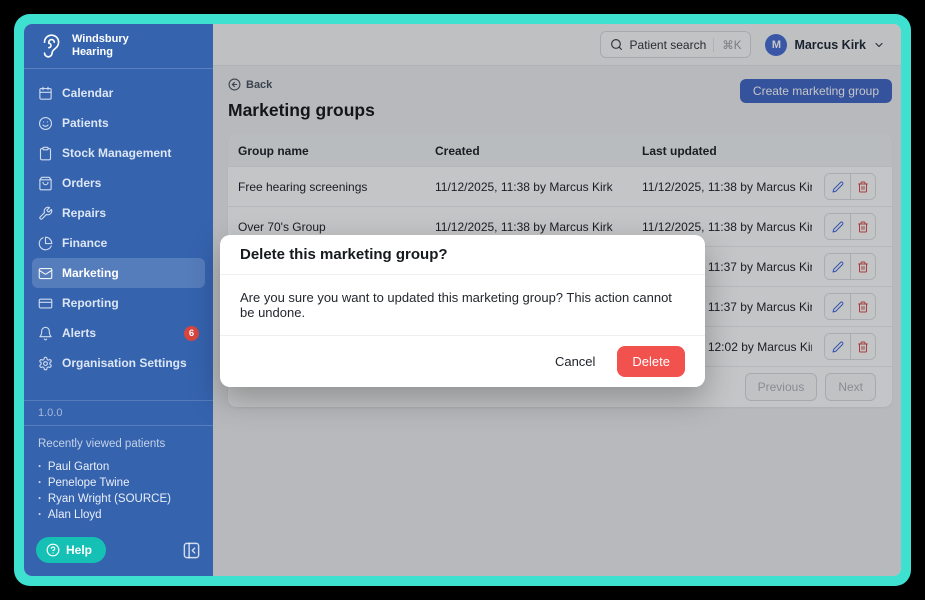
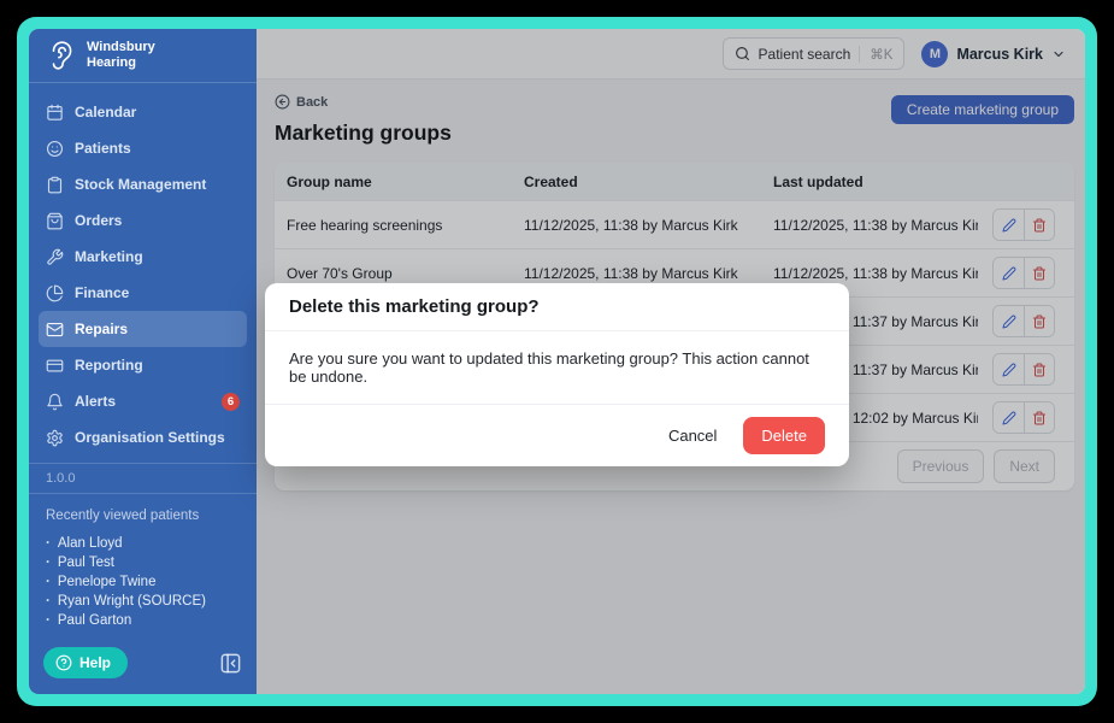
  Windsbury
  Hearing
  Calendar
  Patients
  Stock Management
  Orders
- Repairs
+ Marketing
  Finance
- Marketing
+ Repairs
  Reporting
  Alerts
  6
  Organisation Settings
  1.0.0
  Recently viewed patients
- Paul Garton
+ Alan Lloyd
+ Paul Test
  Penelope Twine
  Ryan Wright (SOURCE)
- Alan Lloyd
+ Paul Garton
  Help
  Patient search
  ⌘K
  M
  Marcus Kirk
  Back
  Marketing groups
  Create marketing group
  Group name
  Created
  Last updated
  Free hearing screenings
  11/12/2025, 11:38 by Marcus Kirk
  11/12/2025, 11:38 by Marcus Kir
  Over 70's Group
  11/12/2025, 11:38 by Marcus Kirk
  11/12/2025, 11:38 by Marcus Kir
  Previous
  Next
  Delete this marketing group?
  Are you sure you want to updated this marketing group? This action cannot be undone.
  Cancel
  Delete
